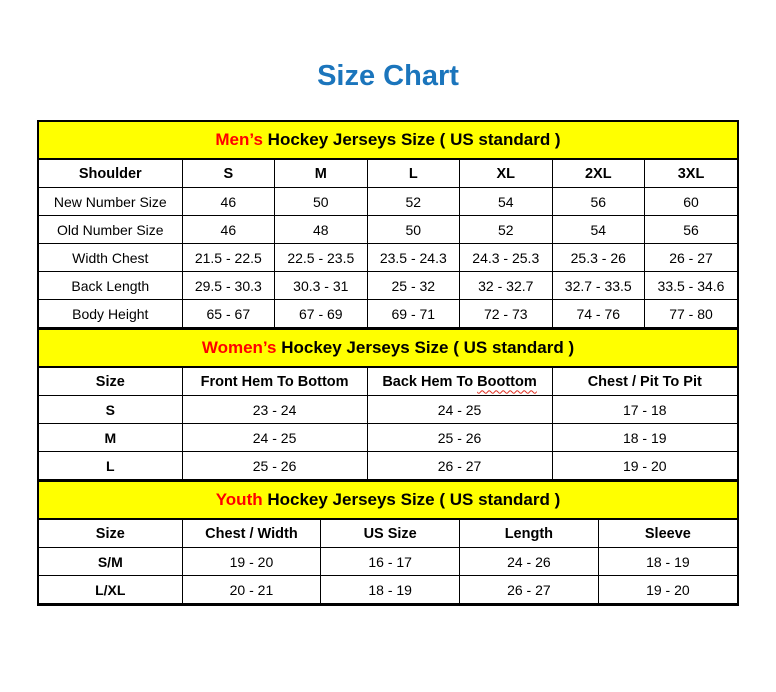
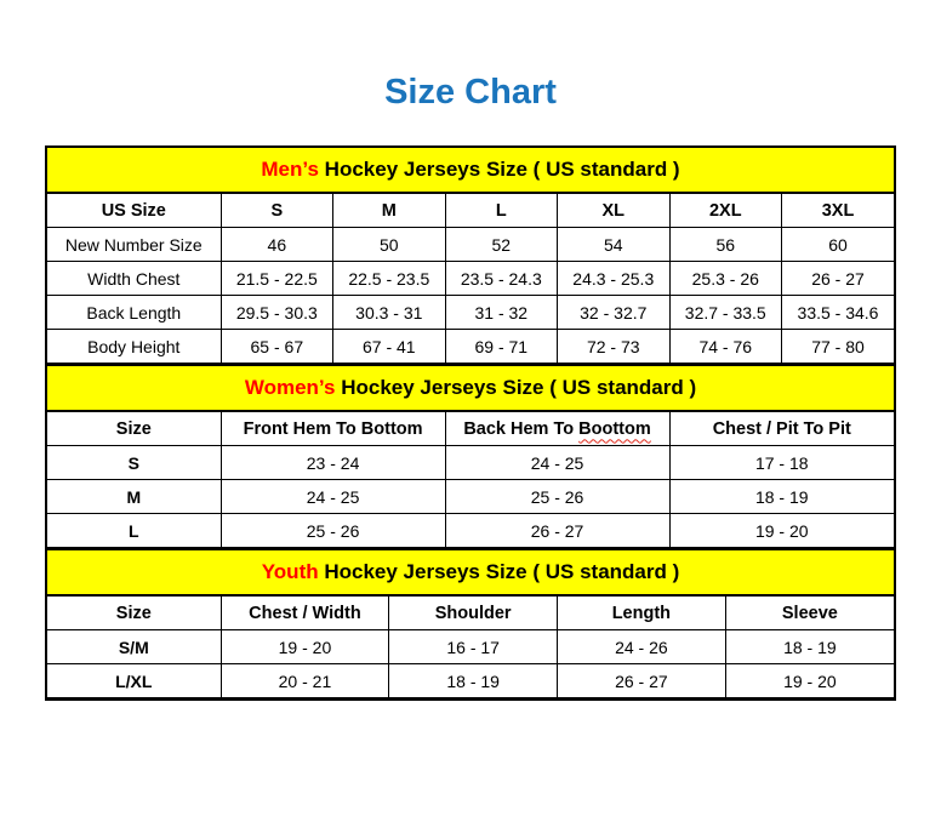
  Size Chart
  Men’s
  Hockey Jerseys Size ( US standard )
- Shoulder	S	M	L	XL	2XL	3XL
+ US Size	S	M	L	XL	2XL	3XL
  New Number Size	46	50	52	54	56	60
- Old Number Size	46	48	50	52	54	56
  Width Chest	21.5 - 22.5	22.5 - 23.5	23.5 - 24.3	24.3 - 25.3	25.3 - 26	26 - 27
- Back Length	29.5 - 30.3	30.3 - 31	25 - 32	32 - 32.7	32.7 - 33.5	33.5 - 34.6
+ Back Length	29.5 - 30.3	30.3 - 31	31 - 32	32 - 32.7	32.7 - 33.5	33.5 - 34.6
- Body Height	65 - 67	67 - 69	69 - 71	72 - 73	74 - 76	77 - 80
+ Body Height	65 - 67	67 - 41	69 - 71	72 - 73	74 - 76	77 - 80
  Women’s
  Hockey Jerseys Size ( US standard )
  Size	Front Hem To Bottom	Back Hem To Boottom	Chest / Pit To Pit
  S	23 - 24	24 - 25	17 - 18
  M	24 - 25	25 - 26	18 - 19
  L	25 - 26	26 - 27	19 - 20
  Youth
  Hockey Jerseys Size ( US standard )
- Size	Chest / Width	US Size	Length	Sleeve
+ Size	Chest / Width	Shoulder	Length	Sleeve
  S/M	19 - 20	16 - 17	24 - 26	18 - 19
  L/XL	20 - 21	18 - 19	26 - 27	19 - 20
